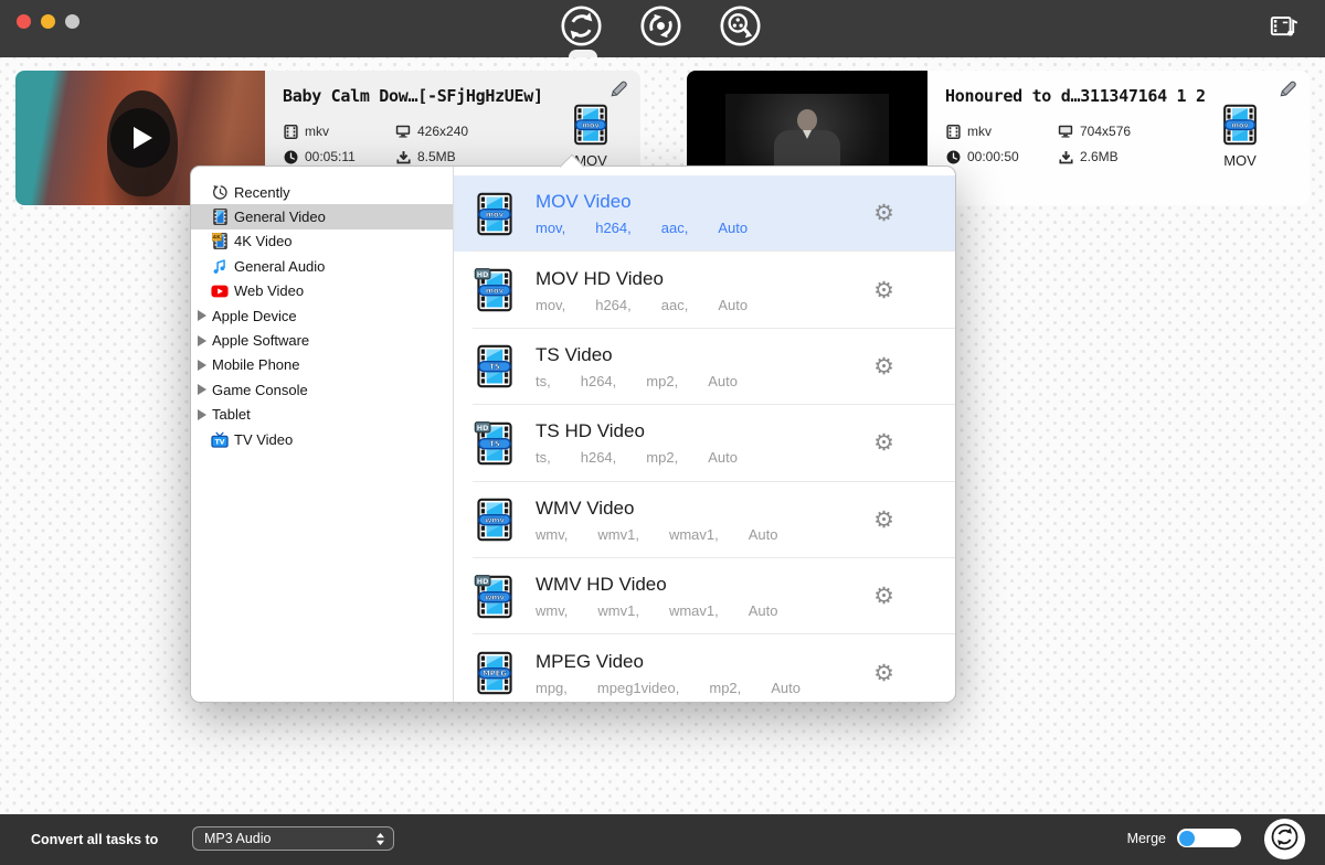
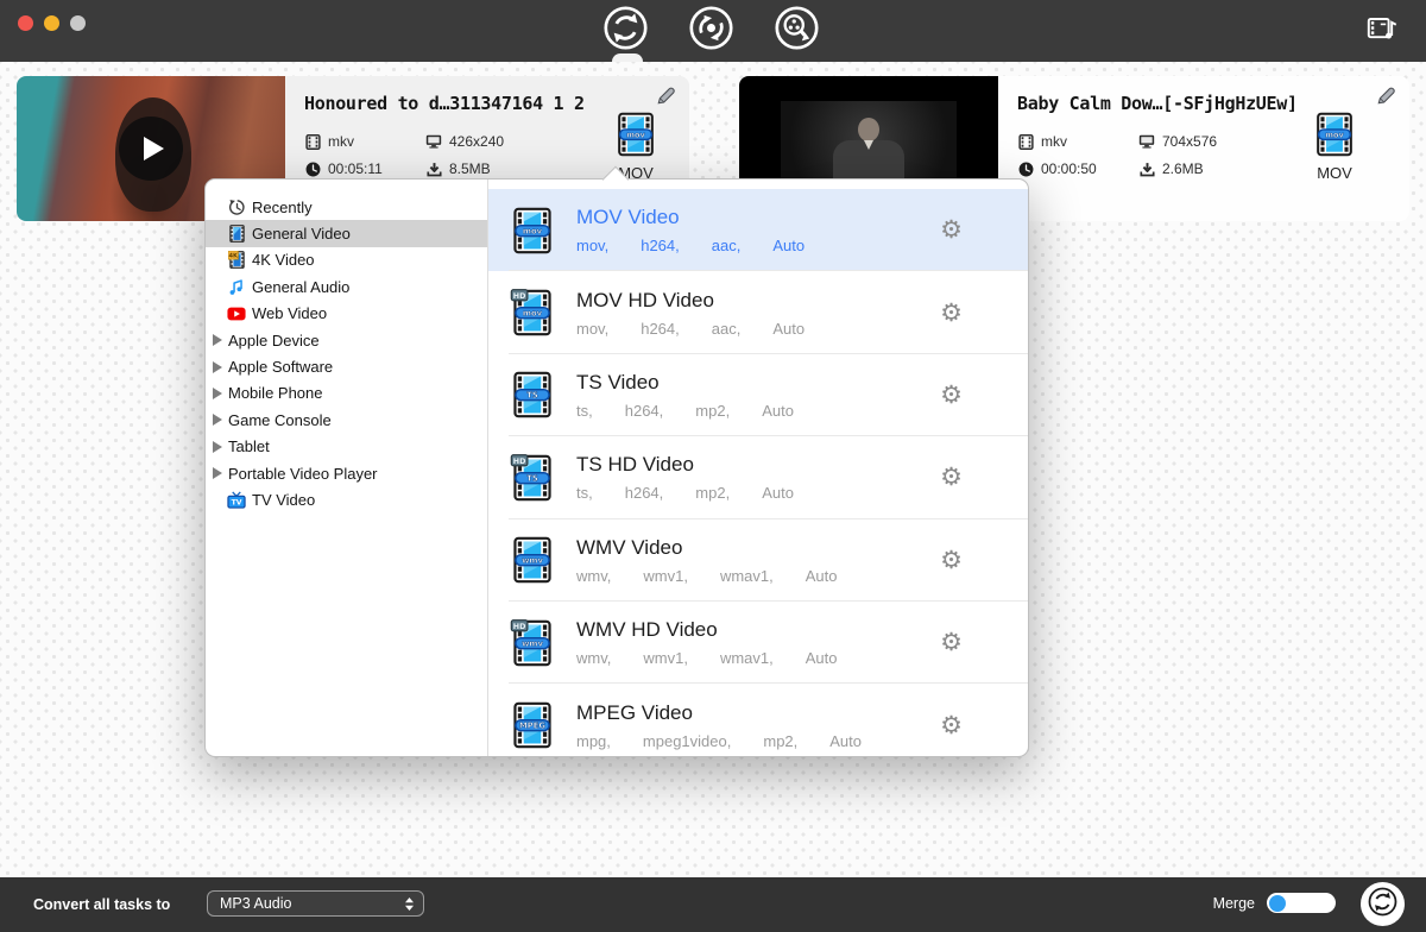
- Baby Calm Dow…[-SFjHgHzUEw]
+ Honoured to d…311347164 1 2
  mkv
  426x240
  00:05:11
  8.5MB
  mov
  MOV
- Honoured to d…311347164 1 2
+ Baby Calm Dow…[-SFjHgHzUEw]
  mkv
  704x576
  00:00:50
  2.6MB
  mov
  MOV
  Recently
  General Video
  4K Video
  General Audio
  Web Video
  Apple Device
  Apple Software
  Mobile Phone
  Game Console
  Tablet
+ Portable Video Player
  TV Video
  mov
  MOV Video
  mov,
  h264,
  aac,
  Auto
  ⚙
  mov
  MOV HD Video
  mov,
  h264,
  aac,
  Auto
  ⚙
  TS
  TS Video
  ts,
  h264,
  mp2,
  Auto
  ⚙
  TS
  TS HD Video
  ts,
  h264,
  mp2,
  Auto
  ⚙
  wmv
  WMV Video
  wmv,
  wmv1,
  wmav1,
  Auto
  ⚙
  wmv
  WMV HD Video
  wmv,
  wmv1,
  wmav1,
  Auto
  ⚙
  MPEG
  MPEG Video
  mpg,
  mpeg1video,
  mp2,
  Auto
  ⚙
  Convert all tasks to
  MP3 Audio
  Merge
